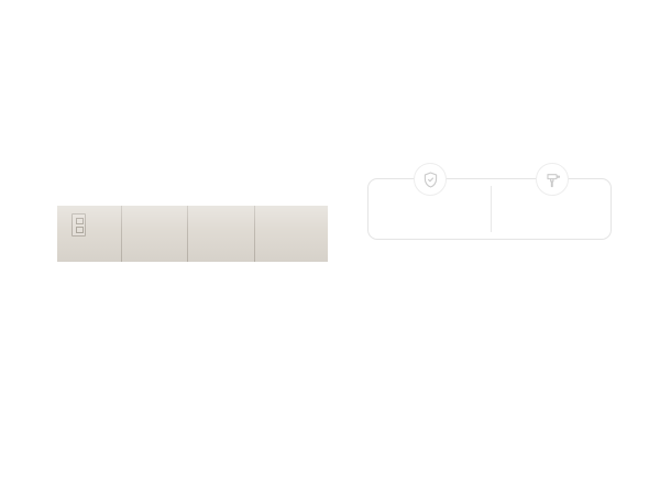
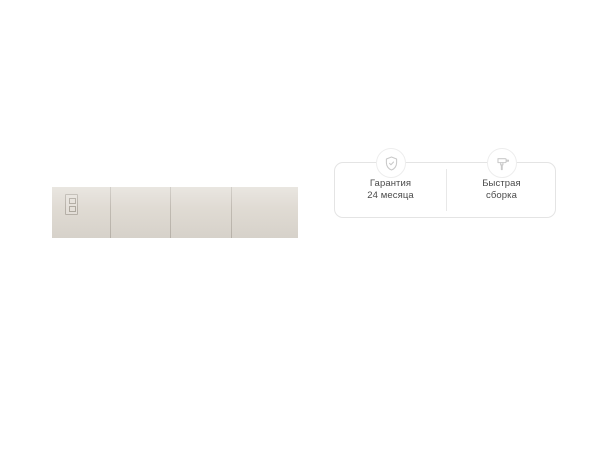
+ Гарантия
+ 24 месяца
+ Быстрая
+ сборка
